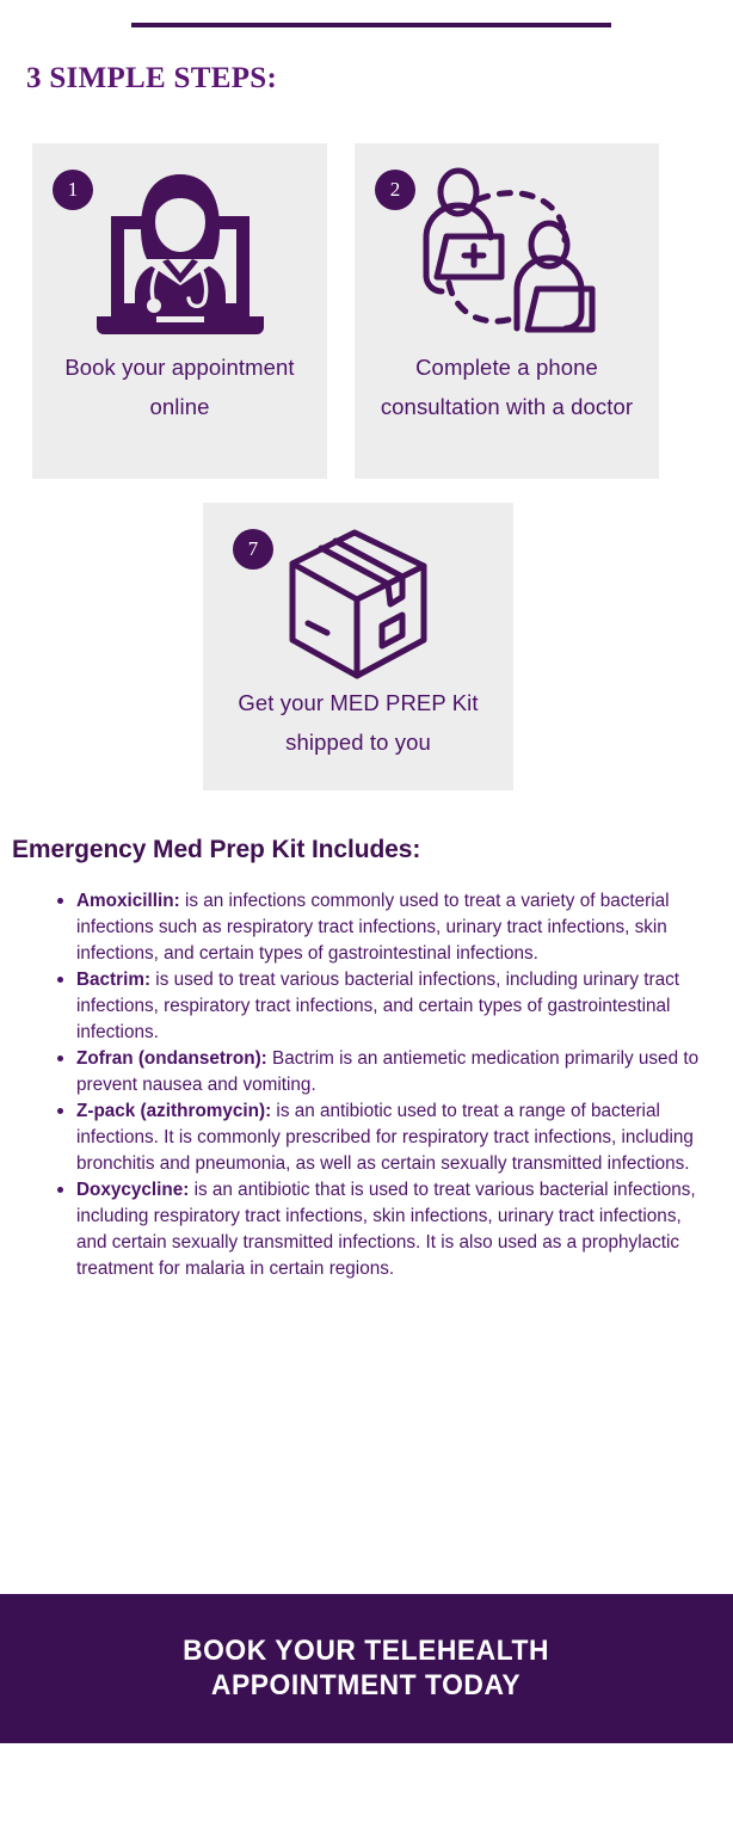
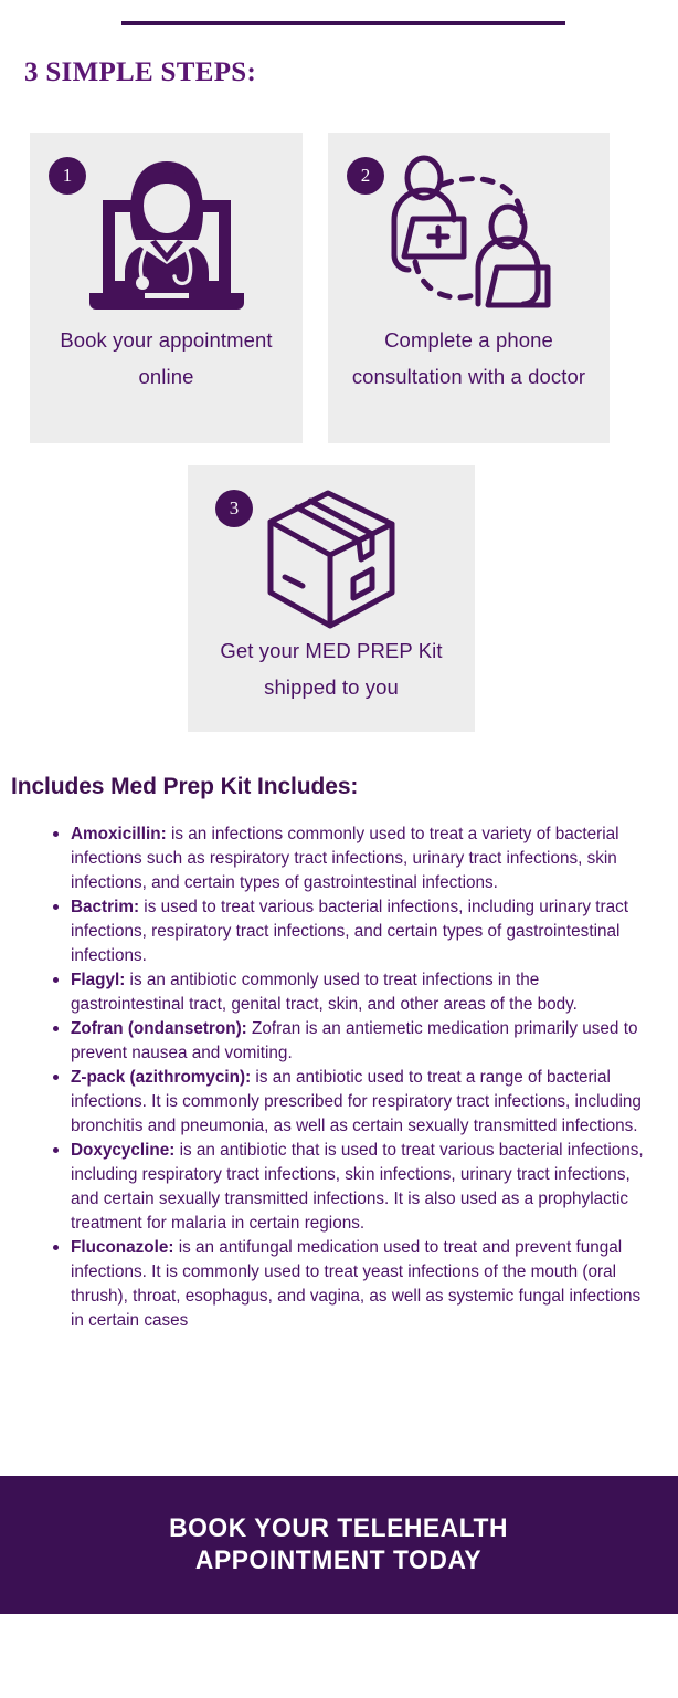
  3 SIMPLE STEPS:
  1
  Book your appointment online
  2
  Complete a phone consultation with a doctor
- 7
+ 3
  Get your MED PREP Kit shipped to you
- Emergency Med Prep Kit Includes:
+ Includes Med Prep Kit Includes:
  Amoxicillin: is an infections commonly used to treat a variety of bacterial infections such as respiratory tract infections, urinary tract infections, skin infections, and certain types of gastrointestinal infections.
  Bactrim: is used to treat various bacterial infections, including urinary tract infections, respiratory tract infections, and certain types of gastrointestinal infections.
+ Flagyl: is an antibiotic commonly used to treat infections in the gastrointestinal tract, genital tract, skin, and other areas of the body.
- Zofran (ondansetron): Bactrim is an antiemetic medication primarily used to prevent nausea and vomiting.
+ Zofran (ondansetron): Zofran is an antiemetic medication primarily used to prevent nausea and vomiting.
  Z-pack (azithromycin): is an antibiotic used to treat a range of bacterial infections. It is commonly prescribed for respiratory tract infections, including bronchitis and pneumonia, as well as certain sexually transmitted infections.
  Doxycycline: is an antibiotic that is used to treat various bacterial infections, including respiratory tract infections, skin infections, urinary tract infections, and certain sexually transmitted infections. It is also used as a prophylactic treatment for malaria in certain regions.
+ Fluconazole: is an antifungal medication used to treat and prevent fungal infections. It is commonly used to treat yeast infections of the mouth (oral thrush), throat, esophagus, and vagina, as well as systemic fungal infections in certain cases
  BOOK YOUR TELEHEALTH
  APPOINTMENT TODAY
